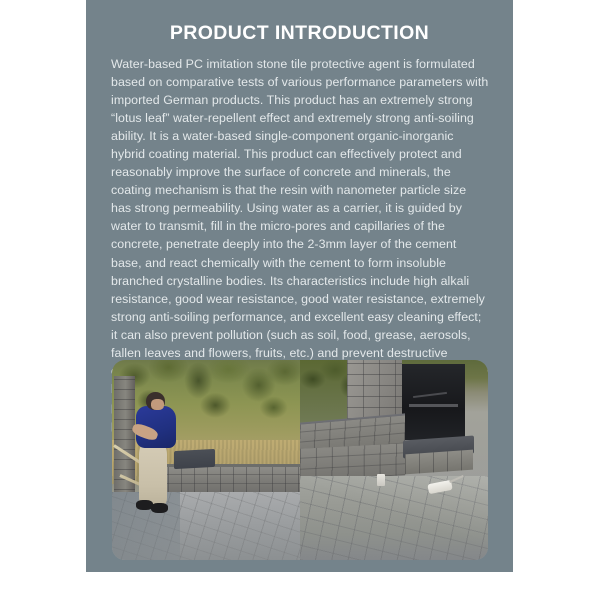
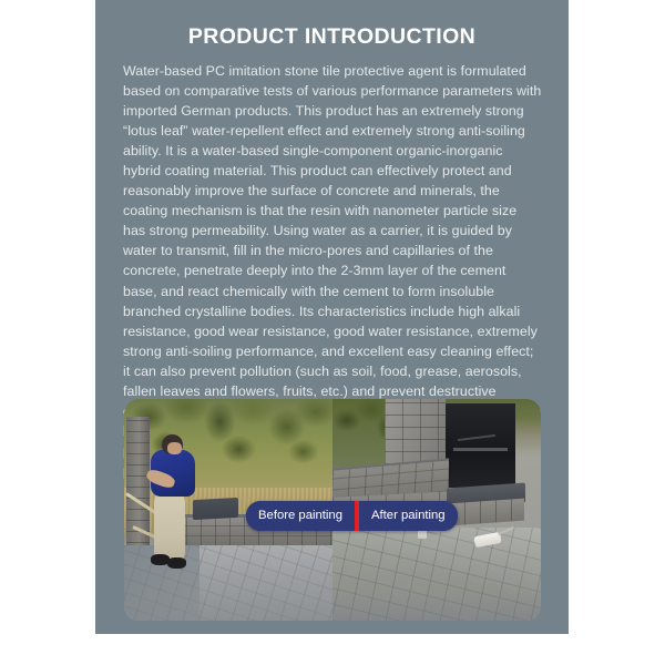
  PRODUCT INTRODUCTION
  Water-based PC imitation stone tile protective agent is formulated based on comparative tests of various performance parameters with imported German products. This product has an extremely strong “lotus leaf” water-repellent effect and extremely strong anti-soiling ability. It is a water-based single-component organic-inorganic hybrid coating material. This product can effectively protect and reasonably improve the surface of concrete and minerals, the coating mechanism is that the resin with nanometer particle size has strong permeability. Using water as a carrier, it is guided by water to transmit, fill in the micro-pores and capillaries of the concrete, penetrate deeply into the 2-3mm layer of the cement base, and react chemically with the cement to form insoluble branched crystalline bodies. Its characteristics include high alkali resistance, good wear resistance, good water resistance, extremely strong anti-soiling performance, and excellent easy cleaning effect; it can also prevent pollution (such as soil, food, grease, aerosols, fallen leaves and flowers, fruits, etc.) and prevent destructive
+ Before painting
+ After painting
